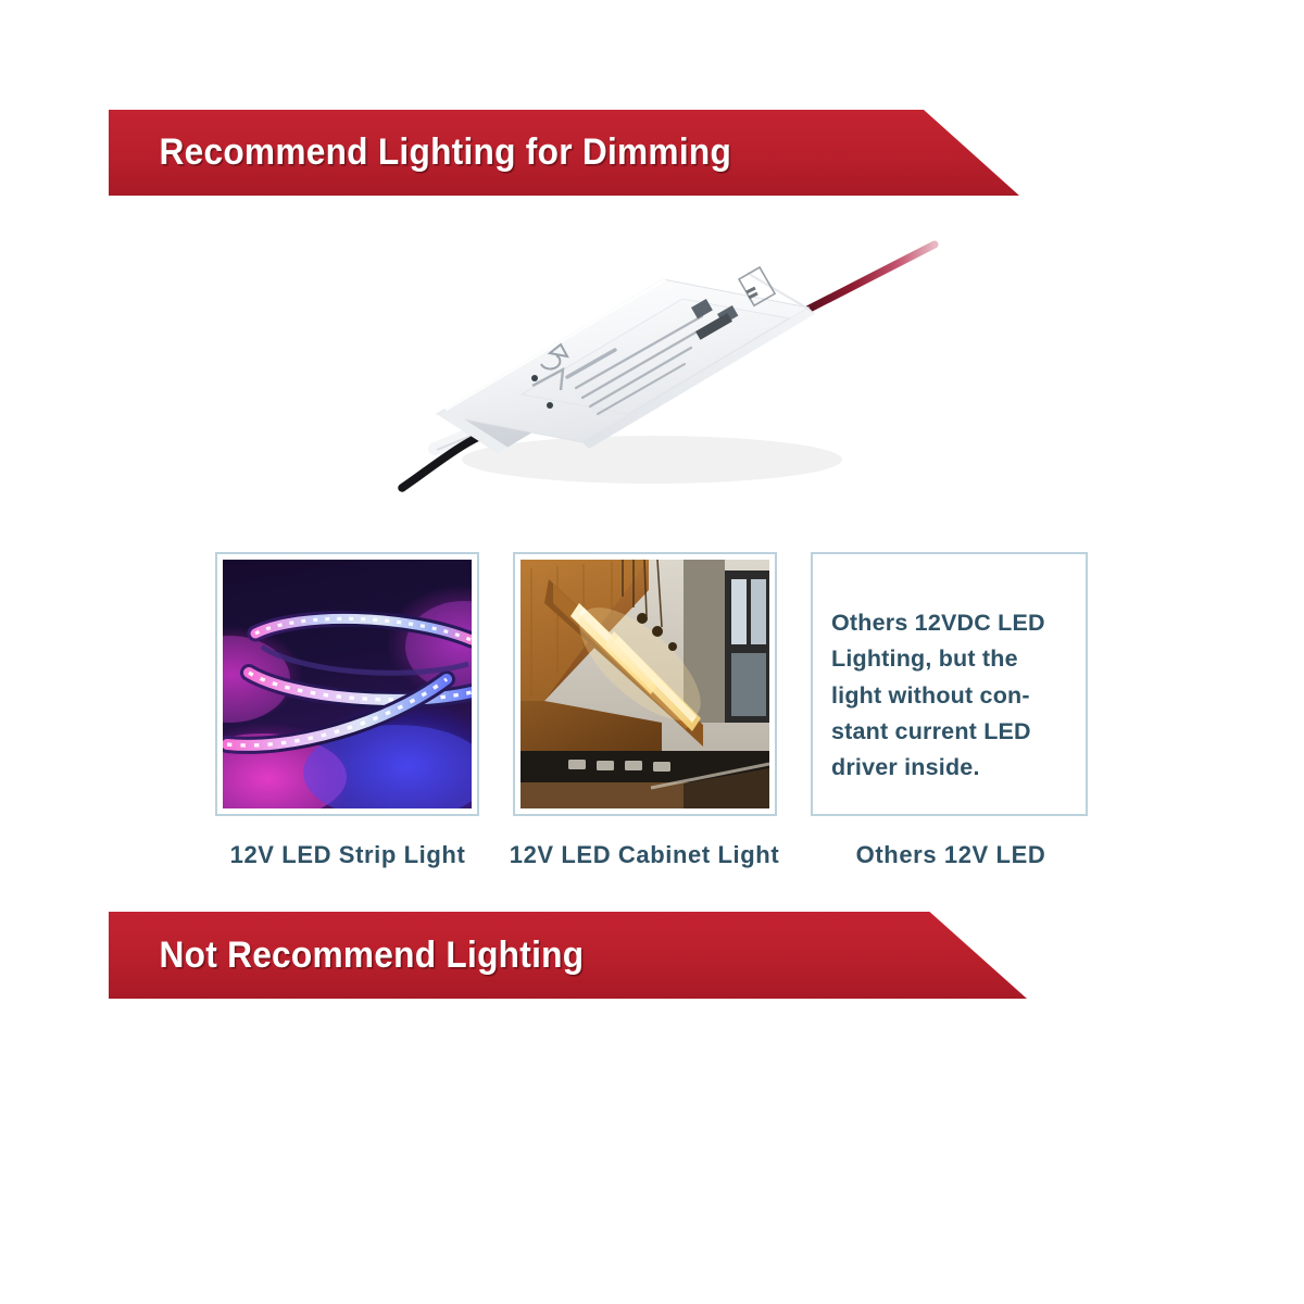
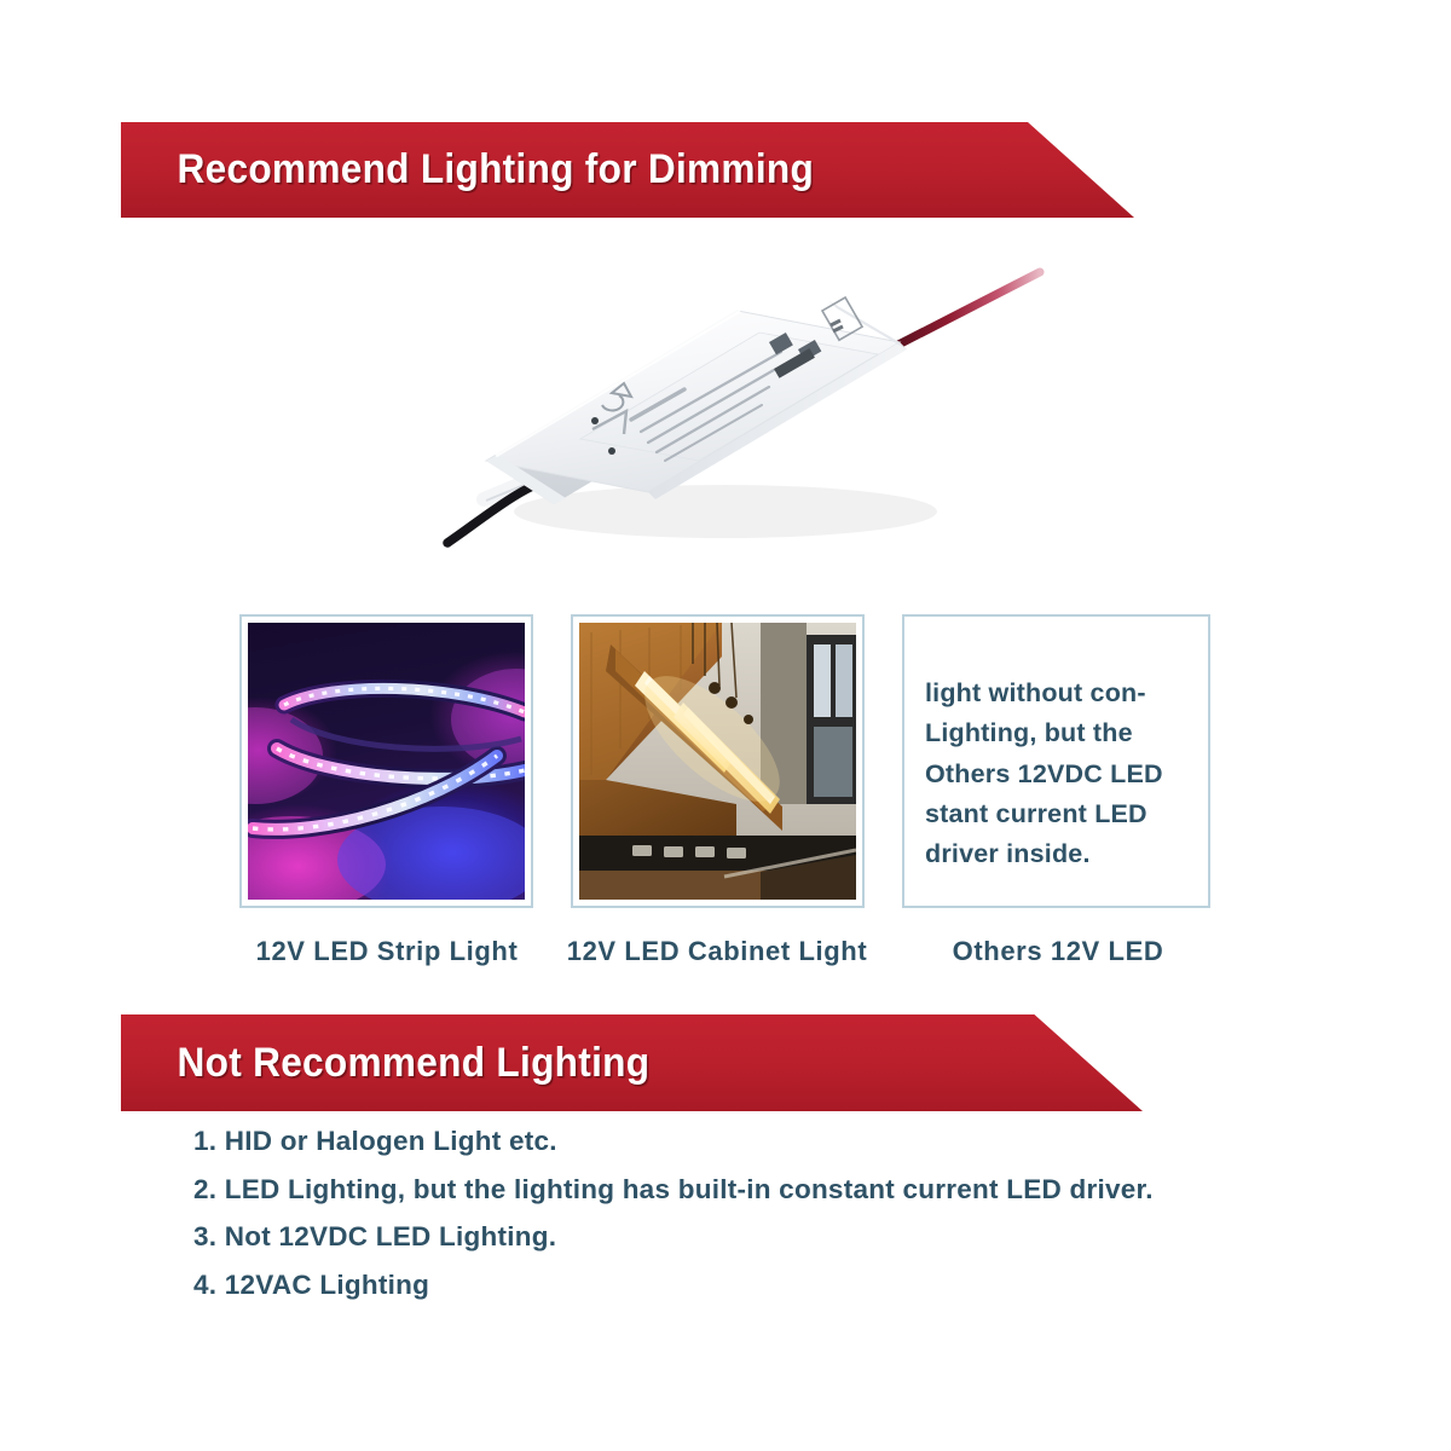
  Recommend Lighting for Dimming
- Others 12VDC LED
+ light without con-
  Lighting, but the
- light without con-
+ Others 12VDC LED
  stant current LED
  driver inside.
  12V LED Strip Light
  12V LED Cabinet Light
  Others 12V LED
  Not Recommend Lighting
+ 1. HID or Halogen Light etc.
+ 2. LED Lighting, but the lighting has built-in constant current LED driver.
+ 3. Not 12VDC LED Lighting.
+ 4. 12VAC Lighting
